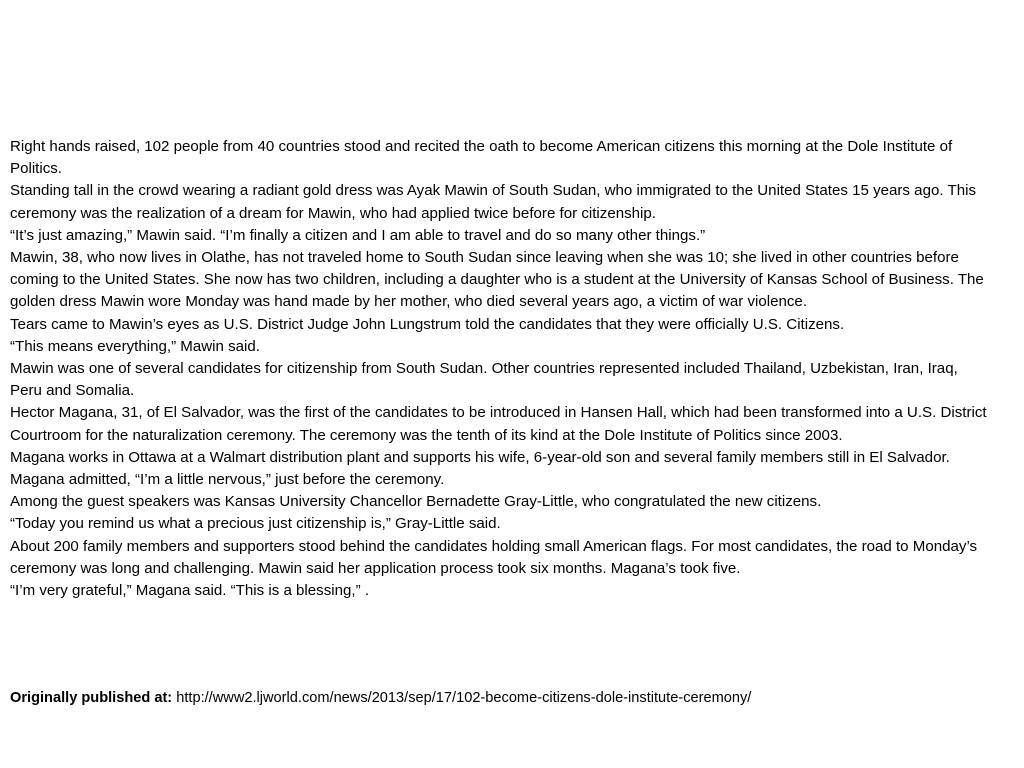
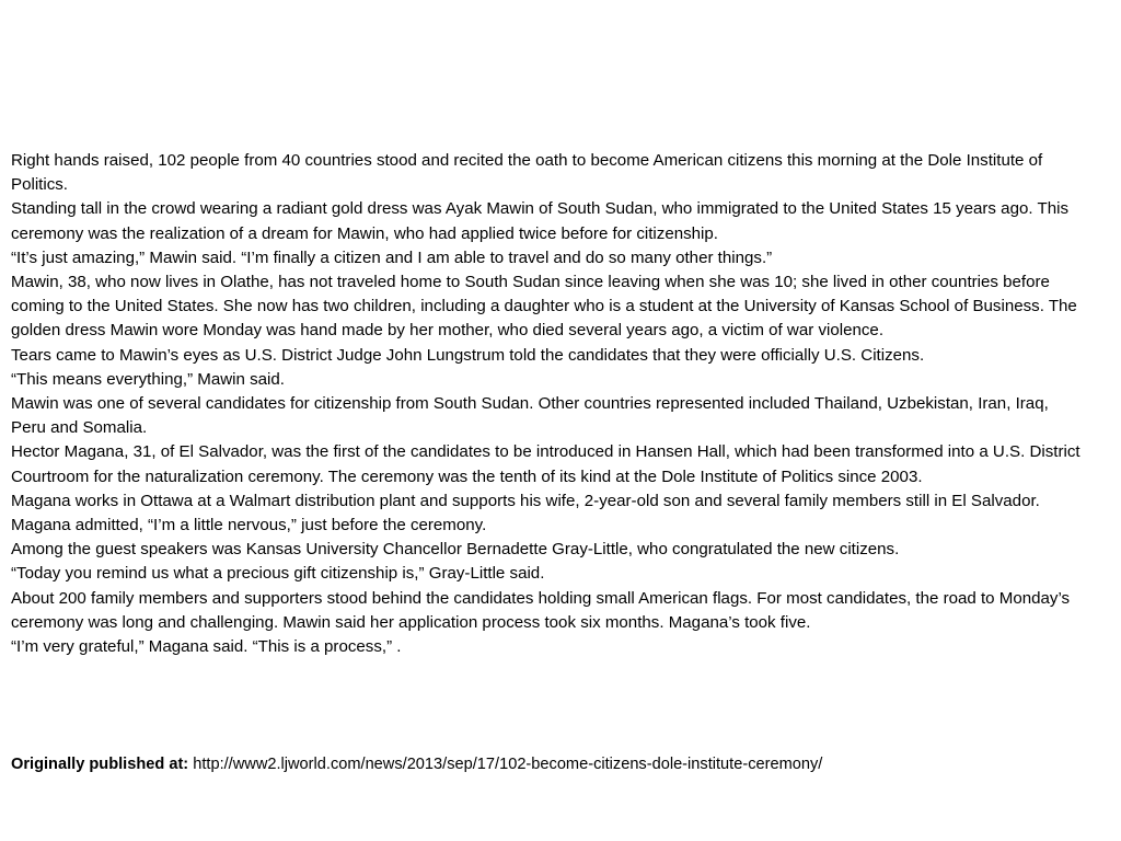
  Right hands raised, 102 people from 40 countries stood and recited the oath to become American citizens this morning at the Dole Institute of Politics.
  Standing tall in the crowd wearing a radiant gold dress was Ayak Mawin of South Sudan, who immigrated to the United States 15 years ago. This ceremony was the realization of a dream for Mawin, who had applied twice before for citizenship.
  “It’s just amazing,” Mawin said. “I’m finally a citizen and I am able to travel and do so many other things.”
  Mawin, 38, who now lives in Olathe, has not traveled home to South Sudan since leaving when she was 10; she lived in other countries before coming to the United States. She now has two children, including a daughter who is a student at the University of Kansas School of Business. The golden dress Mawin wore Monday was hand made by her mother, who died several years ago, a victim of war violence.
  Tears came to Mawin’s eyes as U.S. District Judge John Lungstrum told the candidates that they were officially U.S. Citizens.
  “This means everything,” Mawin said.
  Mawin was one of several candidates for citizenship from South Sudan. Other countries represented included Thailand, Uzbekistan, Iran, Iraq, Peru and Somalia.
  Hector Magana, 31, of El Salvador, was the first of the candidates to be introduced in Hansen Hall, which had been transformed into a U.S. District Courtroom for the naturalization ceremony. The ceremony was the tenth of its kind at the Dole Institute of Politics since 2003.
- Magana works in Ottawa at a Walmart distribution plant and supports his wife, 6-year-old son and several family members still in El Salvador. Magana admitted, “I’m a little nervous,” just before the ceremony.
+ Magana works in Ottawa at a Walmart distribution plant and supports his wife, 2-year-old son and several family members still in El Salvador. Magana admitted, “I’m a little nervous,” just before the ceremony.
  Among the guest speakers was Kansas University Chancellor Bernadette Gray-Little, who congratulated the new citizens.
- “Today you remind us what a precious just citizenship is,” Gray-Little said.
+ “Today you remind us what a precious gift citizenship is,” Gray-Little said.
  About 200 family members and supporters stood behind the candidates holding small American flags. For most candidates, the road to Monday’s ceremony was long and challenging. Mawin said her application process took six months. Magana’s took five.
- “I’m very grateful,” Magana said. “This is a blessing,” .
+ “I’m very grateful,” Magana said. “This is a process,” .
  Originally published at: http://www2.ljworld.com/news/2013/sep/17/102-become-citizens-dole-institute-ceremony/
